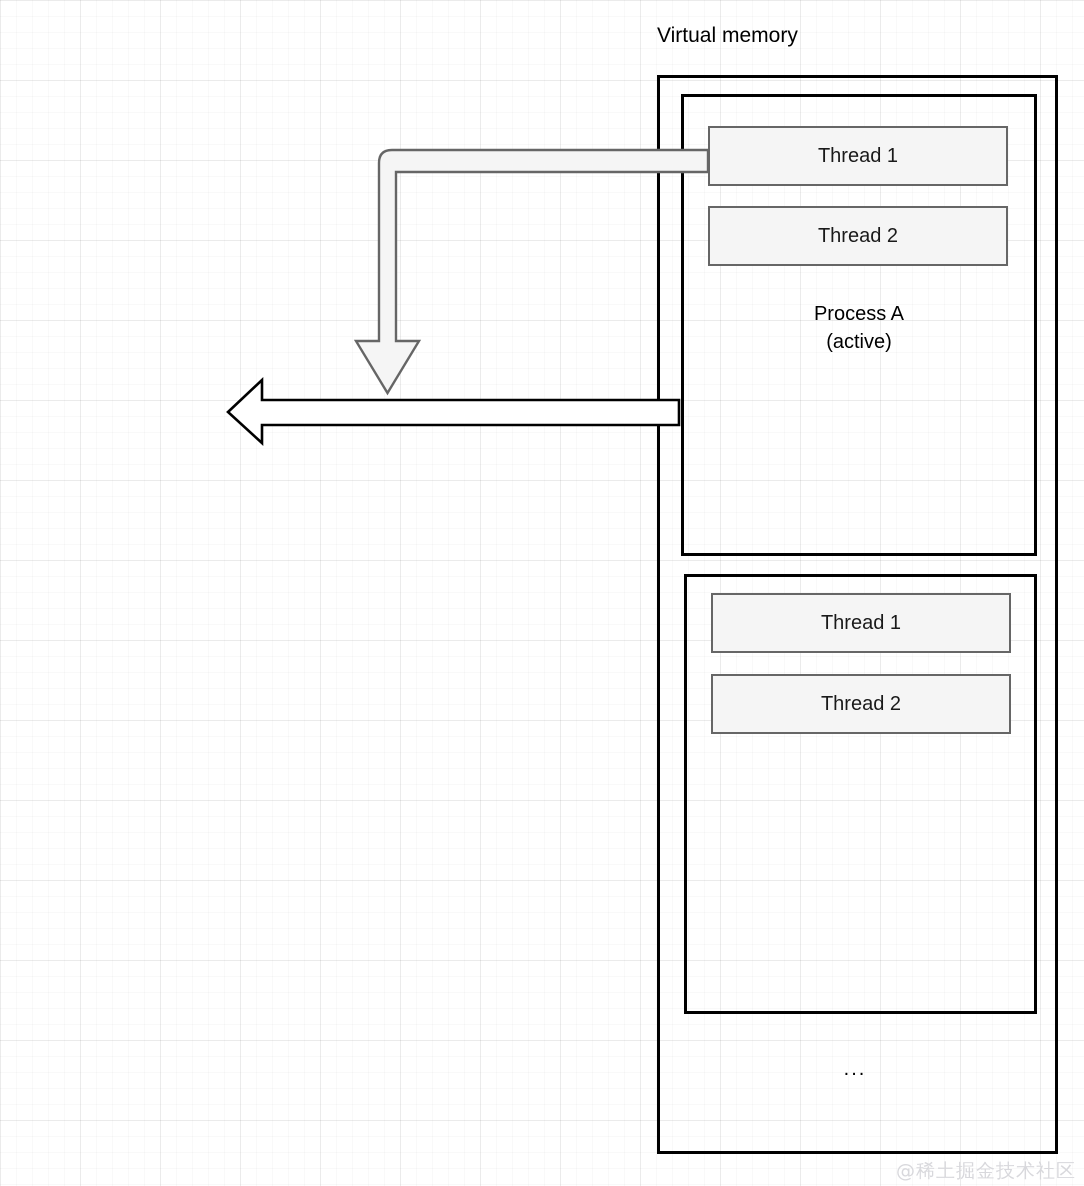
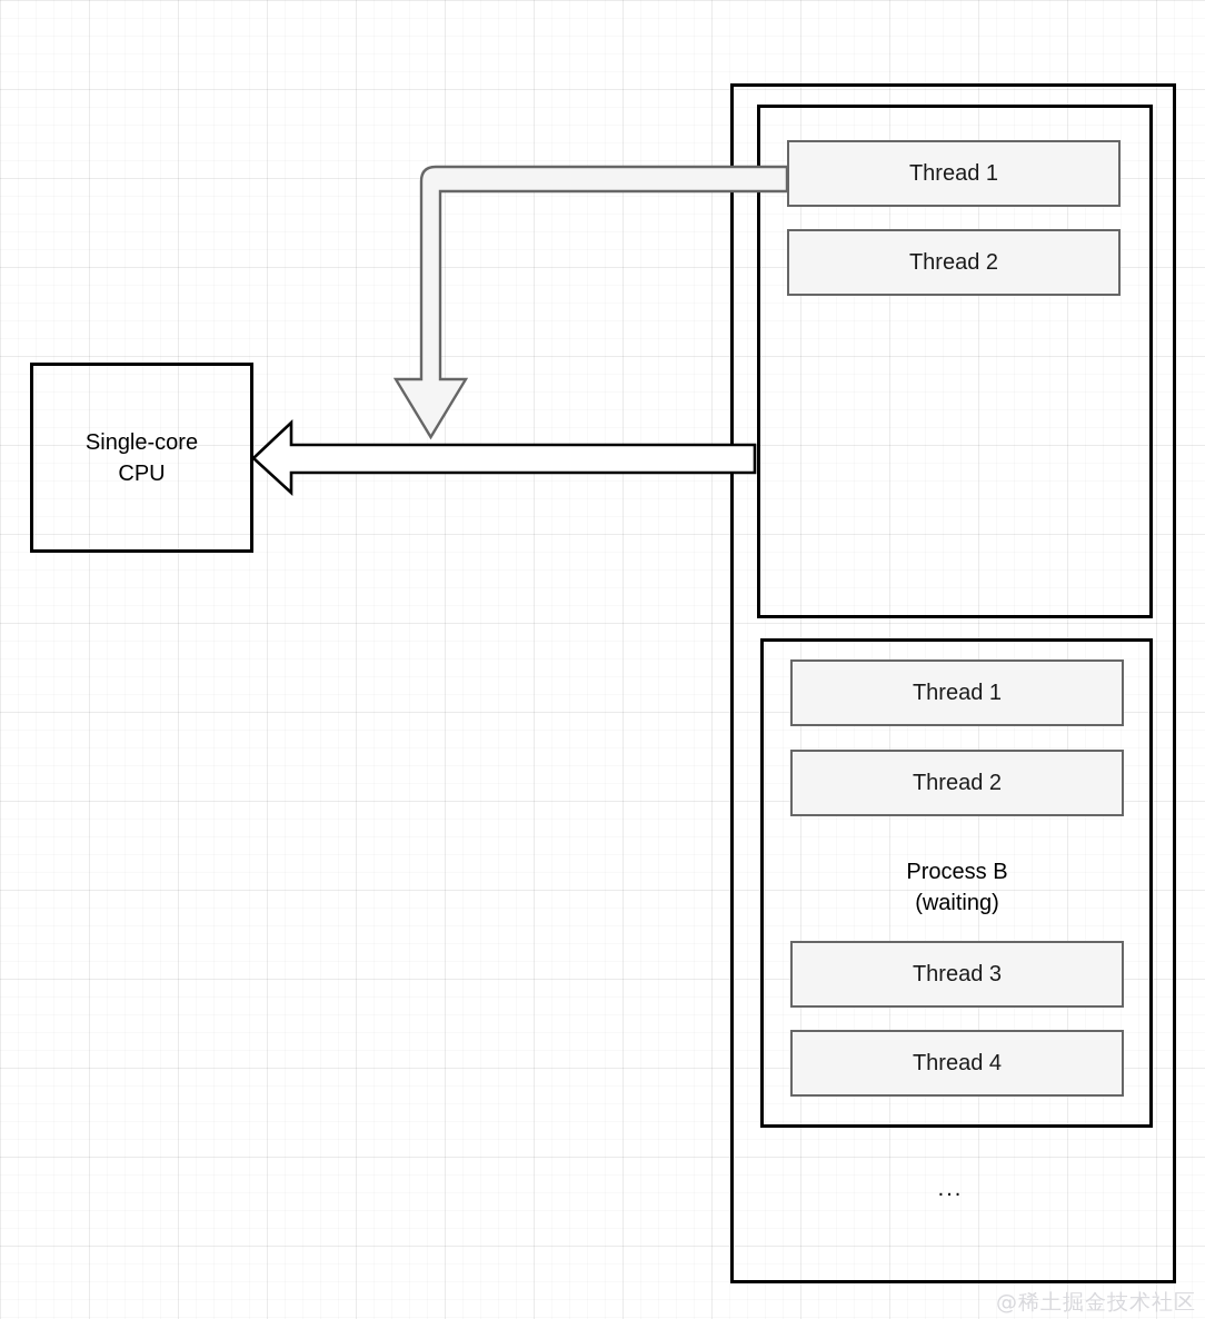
- Virtual memory
  Thread 1
  Thread 2
- Process A
- (active)
  Thread 1
  Thread 2
+ Process B
+ (waiting)
+ Thread 3
+ Thread 4
  ...
+ Single-core
+ CPU
  @稀土掘金技术社区
